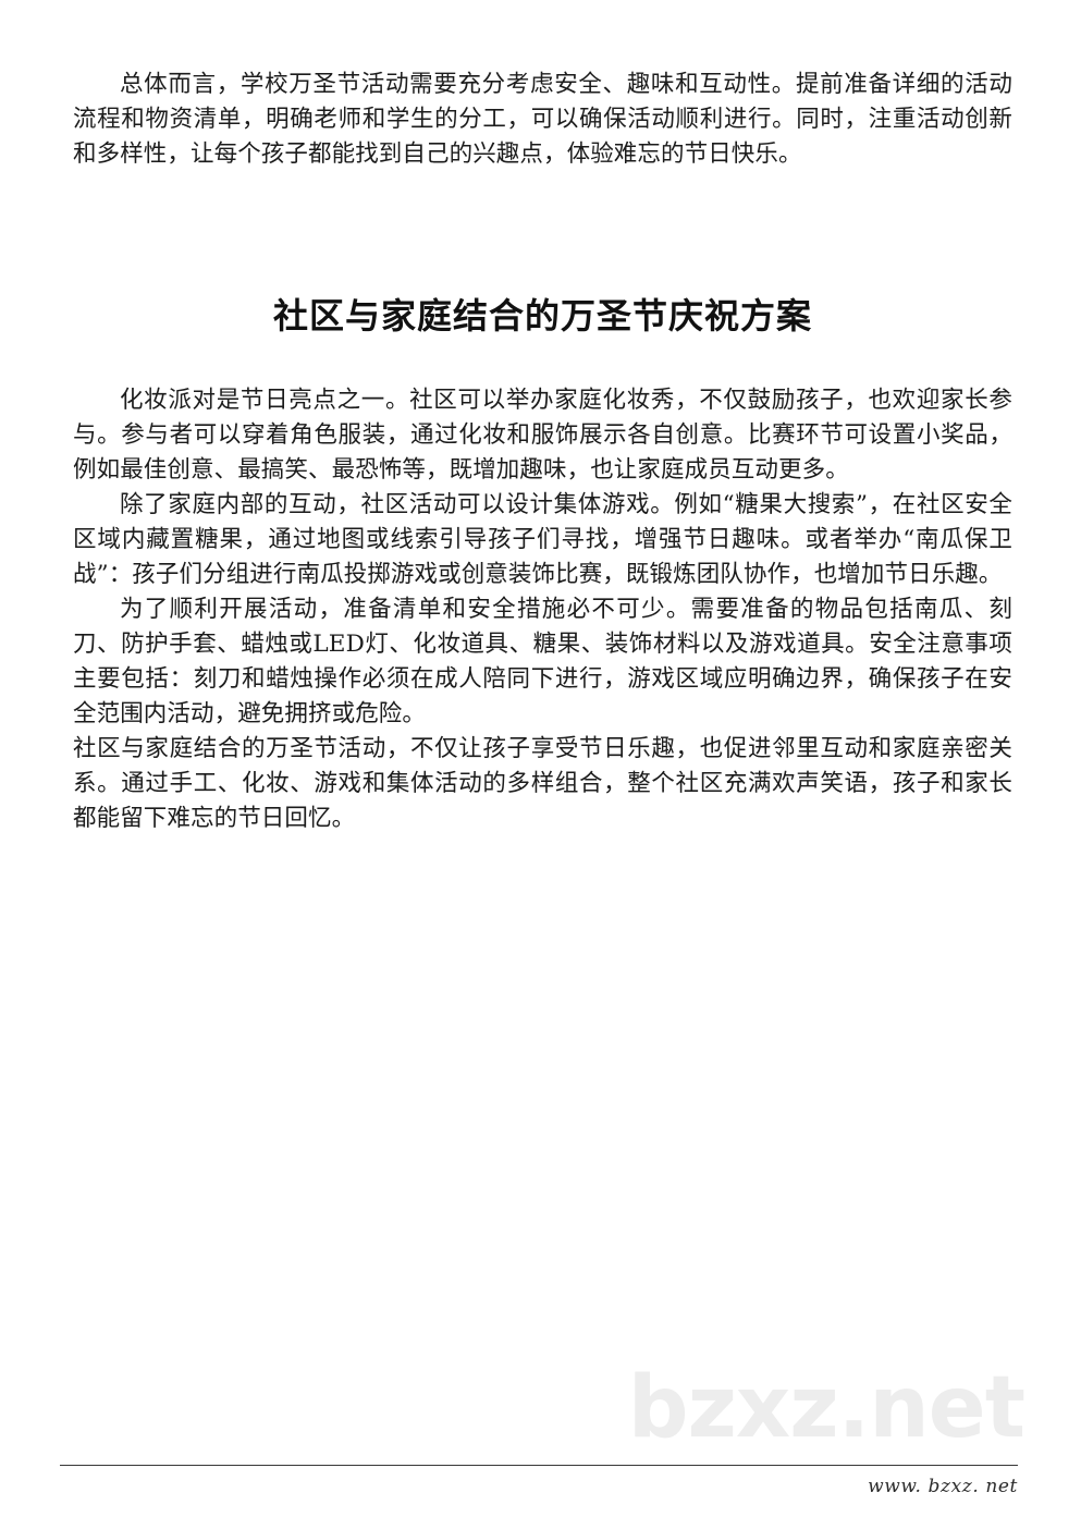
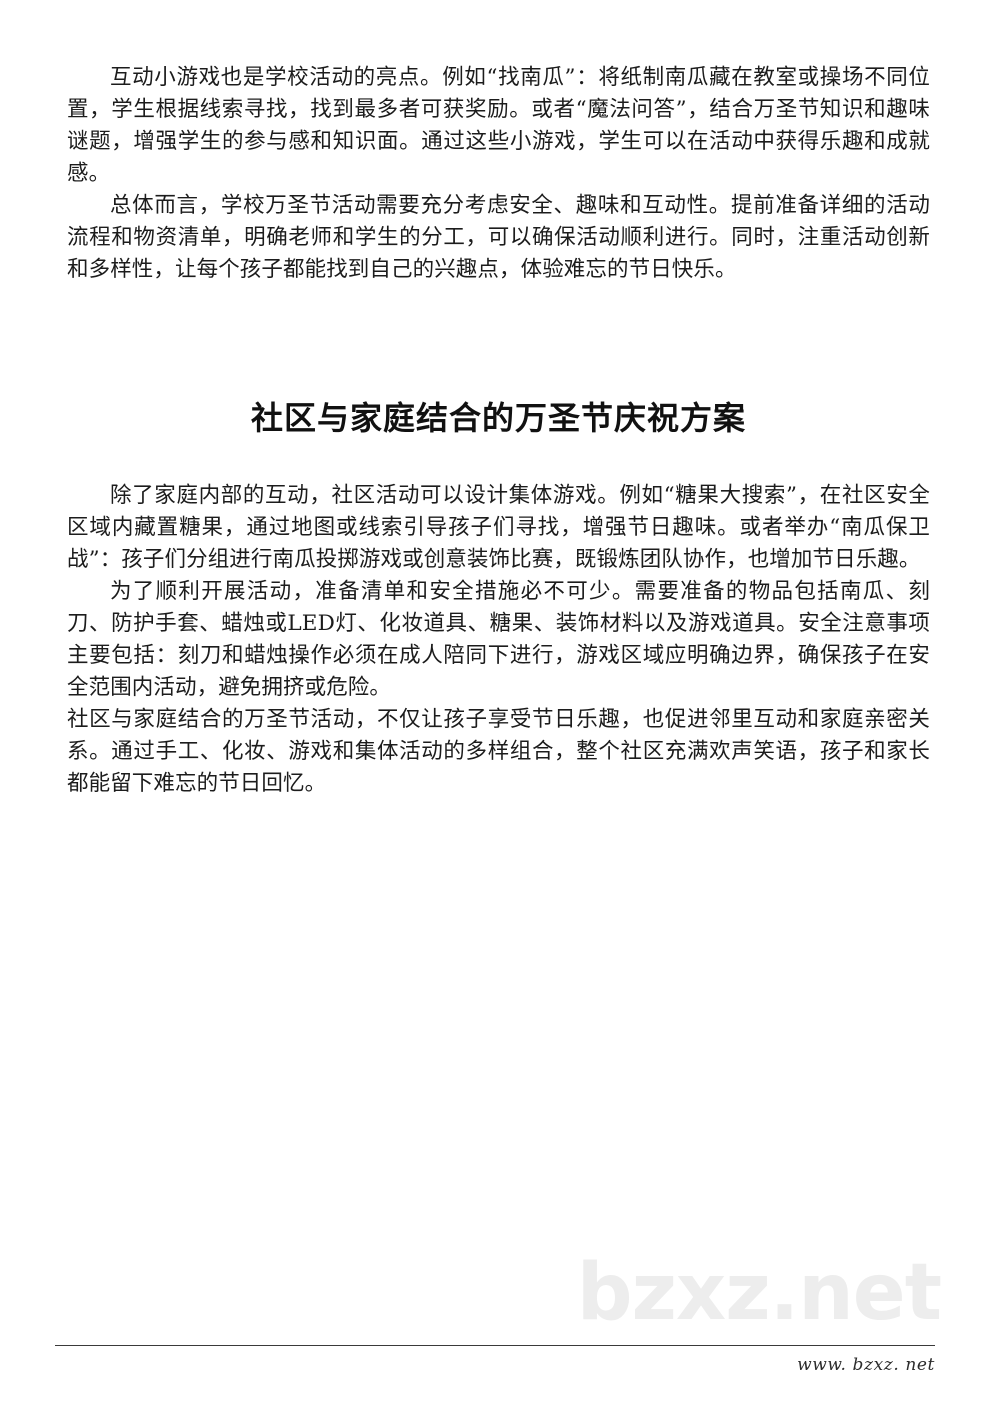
+ 互动小游戏也是学校活动的亮点。例如“找南瓜”：将纸制南瓜藏在教室或操场不同位置，学生根据线索寻找，找到最多者可获奖励。或者“魔法问答”，结合万圣节知识和趣味谜题，增强学生的参与感和知识面。通过这些小游戏，学生可以在活动中获得乐趣和成就感。
  总体而言，学校万圣节活动需要充分考虑安全、趣味和互动性。提前准备详细的活动流程和物资清单，明确老师和学生的分工，可以确保活动顺利进行。同时，注重活动创新和多样性，让每个孩子都能找到自己的兴趣点，体验难忘的节日快乐。
  社区与家庭结合的万圣节庆祝方案
- 化妆派对是节日亮点之一。社区可以举办家庭化妆秀，不仅鼓励孩子，也欢迎家长参与。参与者可以穿着角色服装，通过化妆和服饰展示各自创意。比赛环节可设置小奖品，例如最佳创意、最搞笑、最恐怖等，既增加趣味，也让家庭成员互动更多。
  除了家庭内部的互动，社区活动可以设计集体游戏。例如“糖果大搜索”，在社区安全区域内藏置糖果，通过地图或线索引导孩子们寻找，增强节日趣味。或者举办“南瓜保卫战”：孩子们分组进行南瓜投掷游戏或创意装饰比赛，既锻炼团队协作，也增加节日乐趣。
  为了顺利开展活动，准备清单和安全措施必不可少。需要准备的物品包括南瓜、刻刀、防护手套、蜡烛或LED灯、化妆道具、糖果、装饰材料以及游戏道具。安全注意事项主要包括：刻刀和蜡烛操作必须在成人陪同下进行，游戏区域应明确边界，确保孩子在安全范围内活动，避免拥挤或危险。
  社区与家庭结合的万圣节活动，不仅让孩子享受节日乐趣，也促进邻里互动和家庭亲密关系。通过手工、化妆、游戏和集体活动的多样组合，整个社区充满欢声笑语，孩子和家长都能留下难忘的节日回忆。
  www. bzxz. net
